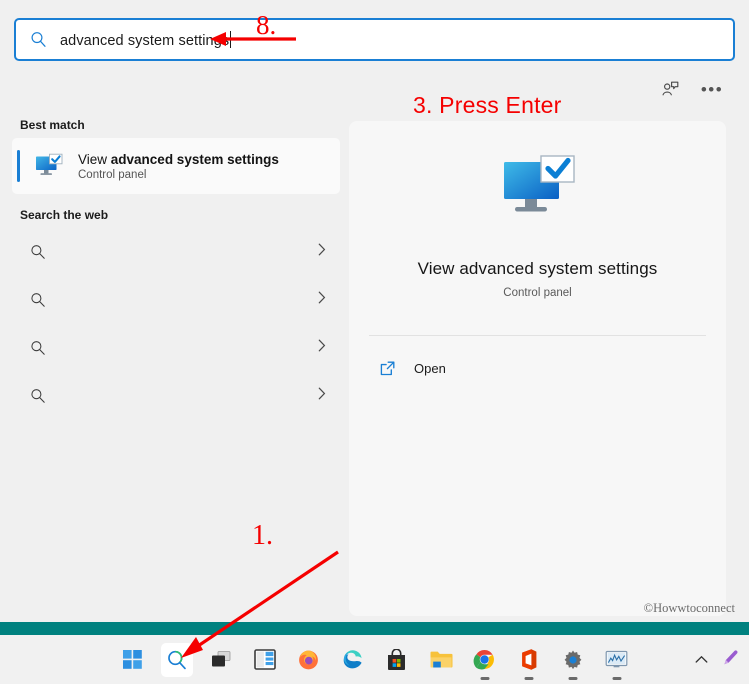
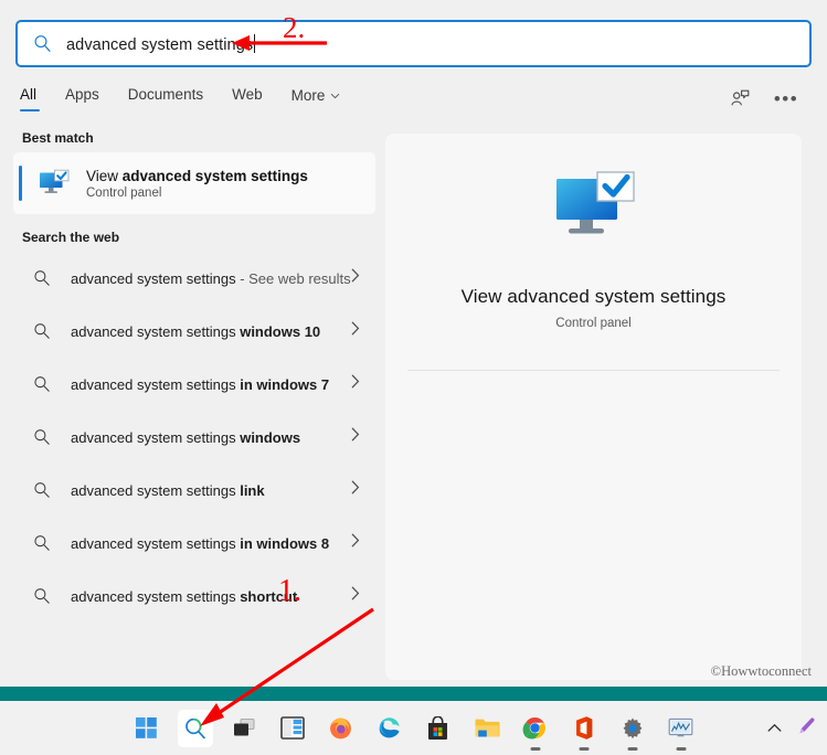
  advanced system settin
+ All
+ Apps
+ Documents
+ Web
+ More
  •••
  Best match
  View advanced system settings
  Control panel
  Search the web
+ advanced system settings - See web results
+ advanced system settings windows 10
+ advanced system settings in windows 7
+ advanced system settings windows
+ advanced system settings link
+ advanced system settings in windows 8
+ advanced system settings shortcut
  View advanced system settings
  Control panel
- Open
  ©Howwtoconnect
- 8.
+ 2.
- 3. Press Enter
  1.
